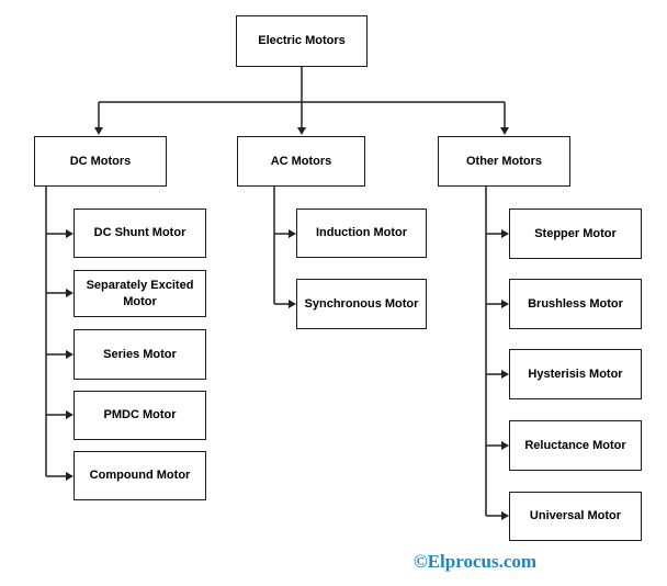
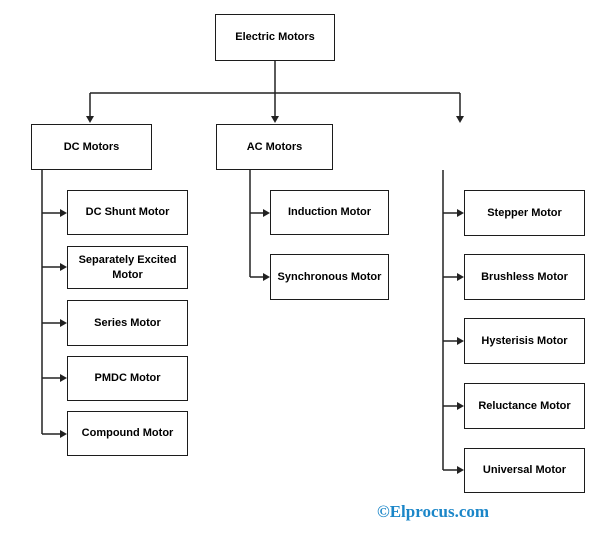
  Electric Motors
  DC Motors
  AC Motors
- Other Motors
  DC Shunt Motor
  Separately Excited Motor
  Series Motor
  PMDC Motor
  Compound Motor
  Induction Motor
  Synchronous Motor
  Stepper Motor
  Brushless Motor
  Hysterisis Motor
  Reluctance Motor
  Universal Motor
  ©Elprocus.com
